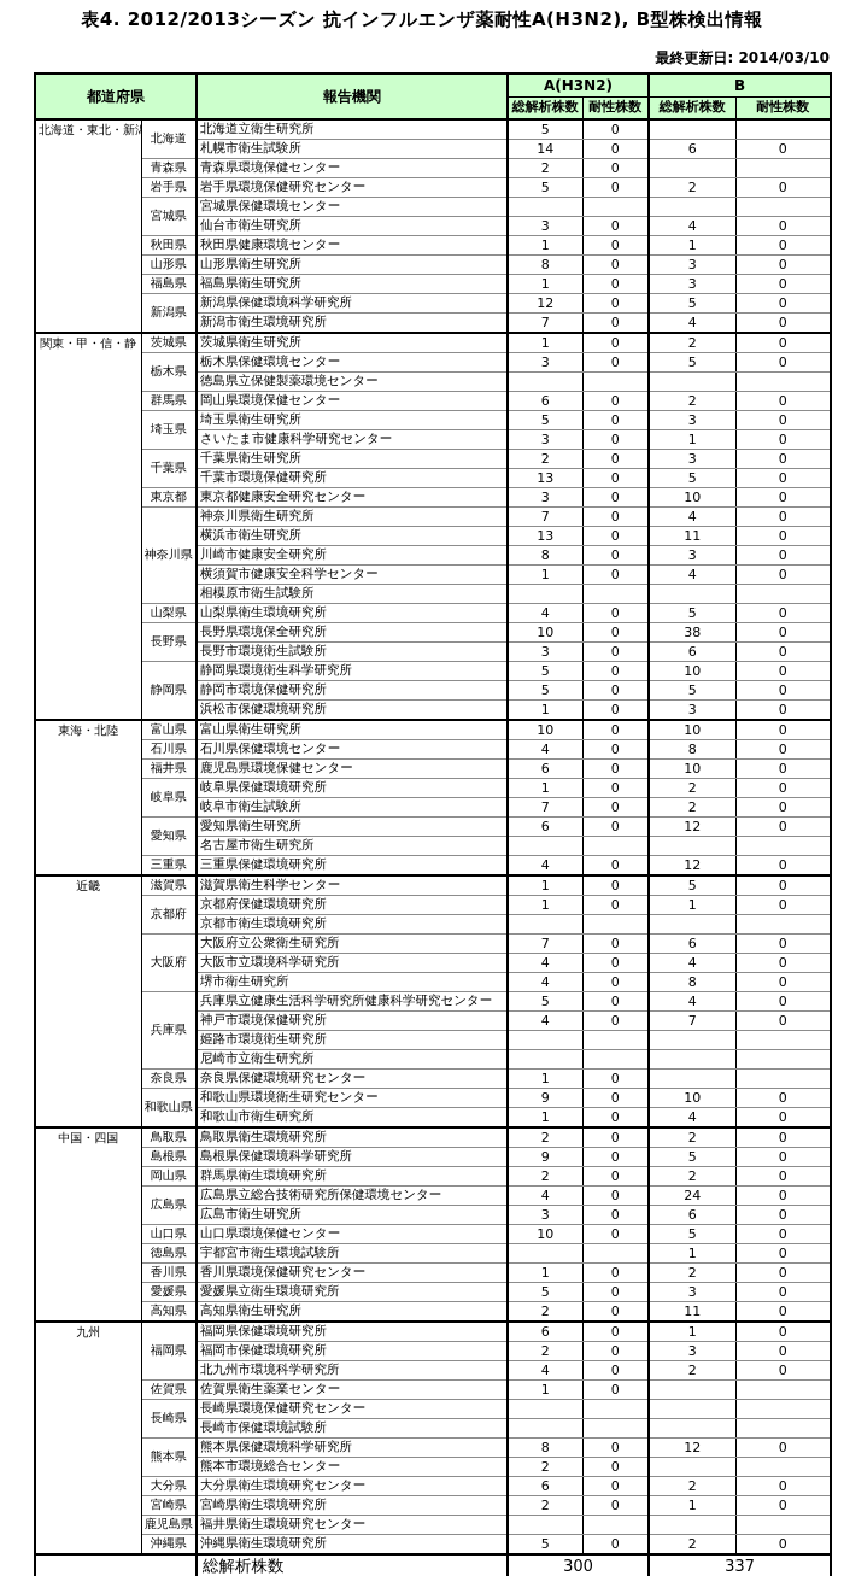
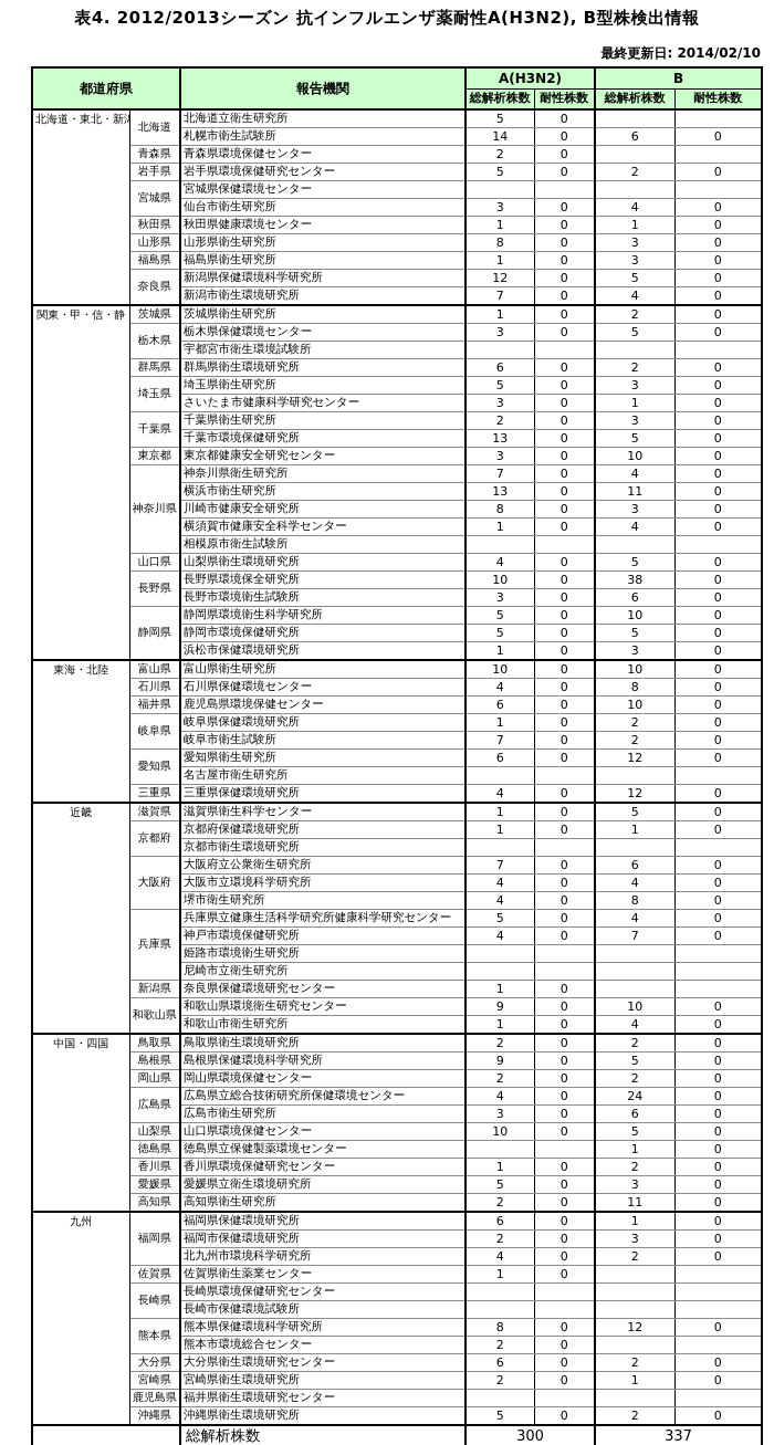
  表4. 2012/2013シーズン 抗インフルエンザ薬耐性A(H3N2), B型株検出情報
- 最終更新日: 2014/03/10
+ 最終更新日: 2014/02/10
  都道府県	報告機関	A(H3N2)	B
  総解析株数	耐性株数	総解析株数	耐性株数
  北海道・東北・新	北海道	北海道立衛生研究所	5	0
  札幌市衛生試験所	14	0	6	0
  青森県	青森県環境保健センター	2	0
  岩手県	岩手県環境保健研究センター	5	0	2	0
  宮城県	宮城県保健環境センター
  仙台市衛生研究所	3	0	4	0
  秋田県	秋田県健康環境センター	1	0	1	0
  山形県	山形県衛生研究所	8	0	3	0
  福島県	福島県衛生研究所	1	0	3	0
- 新潟県	新潟県保健環境科学研究所	12	0	5	0
+ 奈良県	新潟県保健環境科学研究所	12	0	5	0
  新潟市衛生環境研究所	7	0	4	0
  関東・甲・信・静	茨城県	茨城県衛生研究所	1	0	2	0
  栃木県	栃木県保健環境センター	3	0	5	0
- 徳島県立保健製薬環境センター
+ 宇都宮市衛生環境試験所
- 群馬県	岡山県環境保健センター	6	0	2	0
+ 群馬県	群馬県衛生環境研究所	6	0	2	0
  埼玉県	埼玉県衛生研究所	5	0	3	0
  さいたま市健康科学研究センター	3	0	1	0
  千葉県	千葉県衛生研究所	2	0	3	0
  千葉市環境保健研究所	13	0	5	0
  東京都	東京都健康安全研究センター	3	0	10	0
  神奈川県	神奈川県衛生研究所	7	0	4	0
  横浜市衛生研究所	13	0	11	0
  川崎市健康安全研究所	8	0	3	0
  横須賀市健康安全科学センター	1	0	4	0
  相模原市衛生試験所
- 山梨県	山梨県衛生環境研究所	4	0	5	0
+ 山口県	山梨県衛生環境研究所	4	0	5	0
  長野県	長野県環境保全研究所	10	0	38	0
  長野市環境衛生試験所	3	0	6	0
  静岡県	静岡県環境衛生科学研究所	5	0	10	0
  静岡市環境保健研究所	5	0	5	0
  浜松市保健環境研究所	1	0	3	0
  東海・北陸	富山県	富山県衛生研究所	10	0	10	0
  石川県	石川県保健環境センター	4	0	8	0
  福井県	鹿児島県環境保健センター	6	0	10	0
  岐阜県	岐阜県保健環境研究所	1	0	2	0
  岐阜市衛生試験所	7	0	2	0
  愛知県	愛知県衛生研究所	6	0	12	0
  名古屋市衛生研究所
  三重県	三重県保健環境研究所	4	0	12	0
  近畿	滋賀県	滋賀県衛生科学センター	1	0	5	0
  京都府	京都府保健環境研究所	1	0	1	0
  京都市衛生環境研究所
  大阪府	大阪府立公衆衛生研究所	7	0	6	0
  大阪市立環境科学研究所	4	0	4	0
  堺市衛生研究所	4	0	8	0
  兵庫県	兵庫県立健康生活科学研究所健康科学研究センター	5	0	4	0
  神戸市環境保健研究所	4	0	7	0
  姫路市環境衛生研究所
  尼崎市立衛生研究所
- 奈良県	奈良県保健環境研究センター	1	0
+ 新潟県	奈良県保健環境研究センター	1	0
  和歌山県	和歌山県環境衛生研究センター	9	0	10	0
  和歌山市衛生研究所	1	0	4	0
  中国・四国	鳥取県	鳥取県衛生環境研究所	2	0	2	0
  島根県	島根県保健環境科学研究所	9	0	5	0
- 岡山県	群馬県衛生環境研究所	2	0	2	0
+ 岡山県	岡山県環境保健センター	2	0	2	0
  広島県	広島県立総合技術研究所保健環境センター	4	0	24	0
  広島市衛生研究所	3	0	6	0
- 山口県	山口県環境保健センター	10	0	5	0
+ 山梨県	山口県環境保健センター	10	0	5	0
- 徳島県	宇都宮市衛生環境試験所			1	0
+ 徳島県	徳島県立保健製薬環境センター			1	0
  香川県	香川県環境保健研究センター	1	0	2	0
  愛媛県	愛媛県立衛生環境研究所	5	0	3	0
  高知県	高知県衛生研究所	2	0	11	0
  九州	福岡県	福岡県保健環境研究所	6	0	1	0
  福岡市保健環境研究所	2	0	3	0
  北九州市環境科学研究所	4	0	2	0
  佐賀県	佐賀県衛生薬業センター	1	0
  長崎県	長崎県環境保健研究センター
  長崎市保健環境試験所
  熊本県	熊本県保健環境科学研究所	8	0	12	0
  熊本市環境総合センター	2	0
  大分県	大分県衛生環境研究センター	6	0	2	0
  宮崎県	宮崎県衛生環境研究所	2	0	1	0
  鹿児島県	福井県衛生環境研究センター
  沖縄県	沖縄県衛生環境研究所	5	0	2	0
  	総解析株数	300	337
